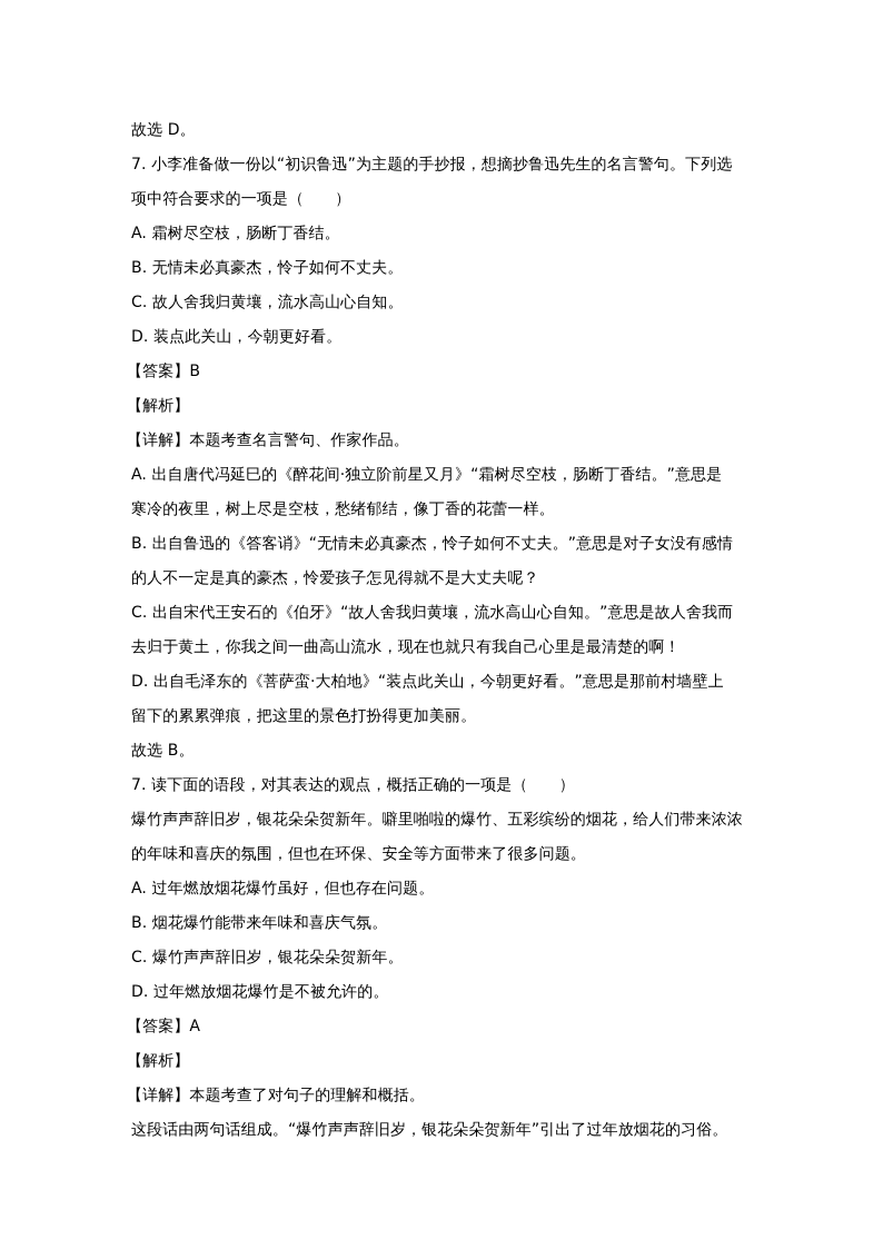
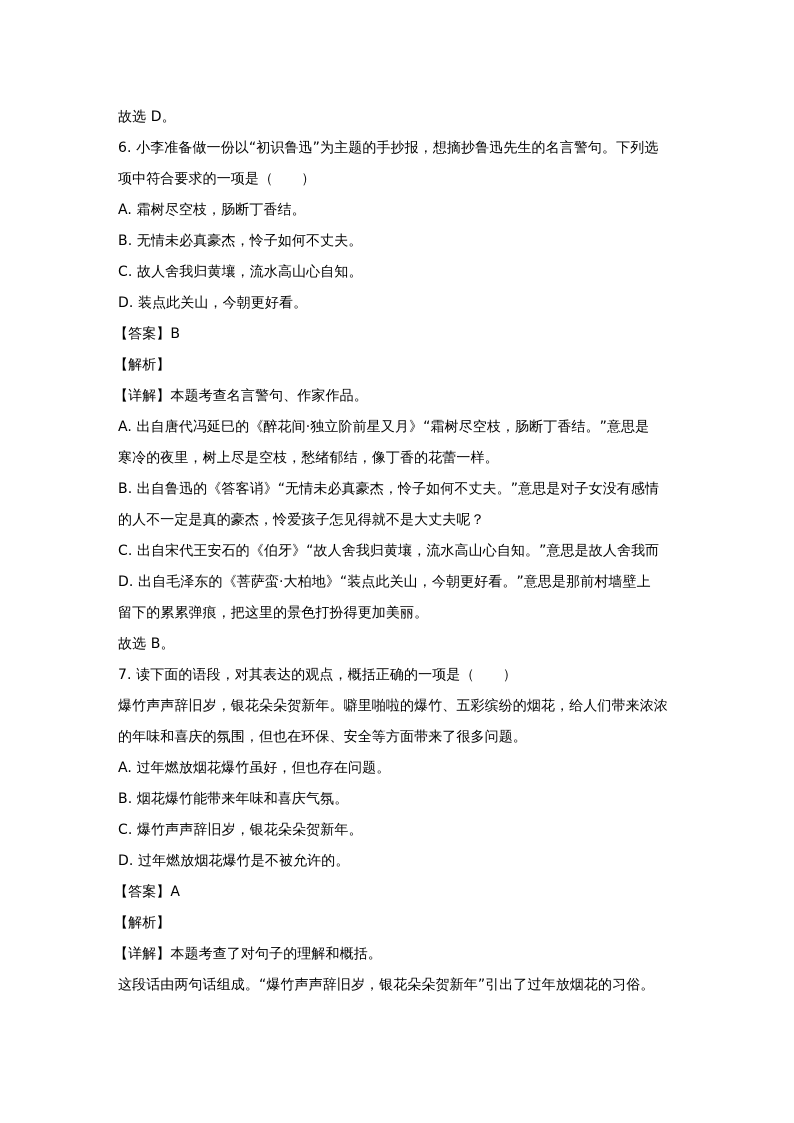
  故选 D。
- 7. 小李准备做一份以“初识鲁迅”为主题的手抄报，想摘抄鲁迅先生的名言警句。下列选
+ 6. 小李准备做一份以“初识鲁迅”为主题的手抄报，想摘抄鲁迅先生的名言警句。下列选
  项中符合要求的一项是（ ）
  A. 霜树尽空枝，肠断丁香结。
  B. 无情未必真豪杰，怜子如何不丈夫。
  C. 故人舍我归黄壤，流水高山心自知。
  D. 装点此关山，今朝更好看。
  【答案】B
  【解析】
  【详解】本题考查名言警句、作家作品。
  A. 出自唐代冯延巳的《醉花间·独立阶前星又月》“霜树尽空枝，肠断丁香结。”意思是
  寒冷的夜里，树上尽是空枝，愁绪郁结，像丁香的花蕾一样。
  B. 出自鲁迅的《答客诮》“无情未必真豪杰，怜子如何不丈夫。”意思是对子女没有感情
  的人不一定是真的豪杰，怜爱孩子怎见得就不是大丈夫呢？
  C. 出自宋代王安石的《伯牙》“故人舍我归黄壤，流水高山心自知。”意思是故人舍我而
- 去归于黄土，你我之间一曲高山流水，现在也就只有我自己心里是最清楚的啊！
  D. 出自毛泽东的《菩萨蛮·大柏地》“装点此关山，今朝更好看。”意思是那前村墙壁上
  留下的累累弹痕，把这里的景色打扮得更加美丽。
  故选 B。
  7. 读下面的语段，对其表达的观点，概括正确的一项是（ ）
  爆竹声声辞旧岁，银花朵朵贺新年。噼里啪啦的爆竹、五彩缤纷的烟花，给人们带来浓浓
  的年味和喜庆的氛围，但也在环保、安全等方面带来了很多问题。
  A. 过年燃放烟花爆竹虽好，但也存在问题。
  B. 烟花爆竹能带来年味和喜庆气氛。
  C. 爆竹声声辞旧岁，银花朵朵贺新年。
  D. 过年燃放烟花爆竹是不被允许的。
  【答案】A
  【解析】
  【详解】本题考查了对句子的理解和概括。
  这段话由两句话组成。“爆竹声声辞旧岁，银花朵朵贺新年”引出了过年放烟花的习俗。
